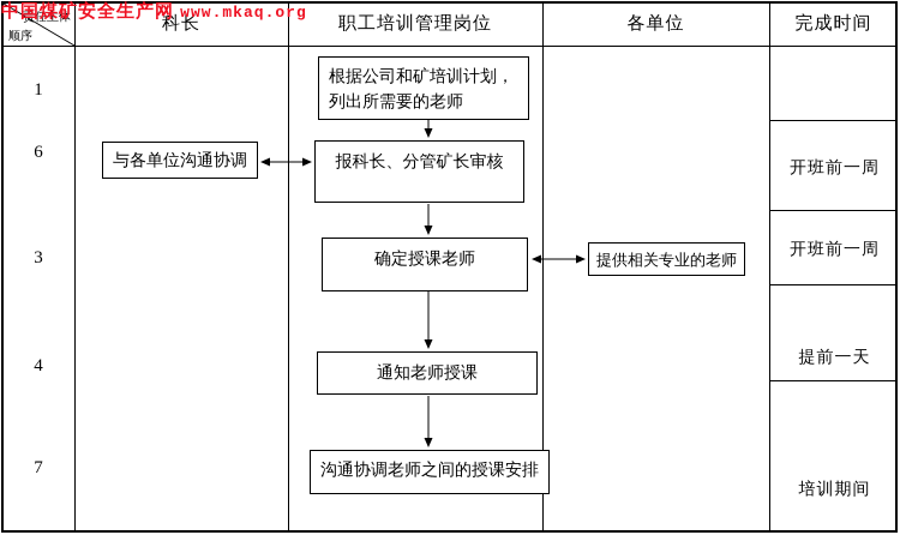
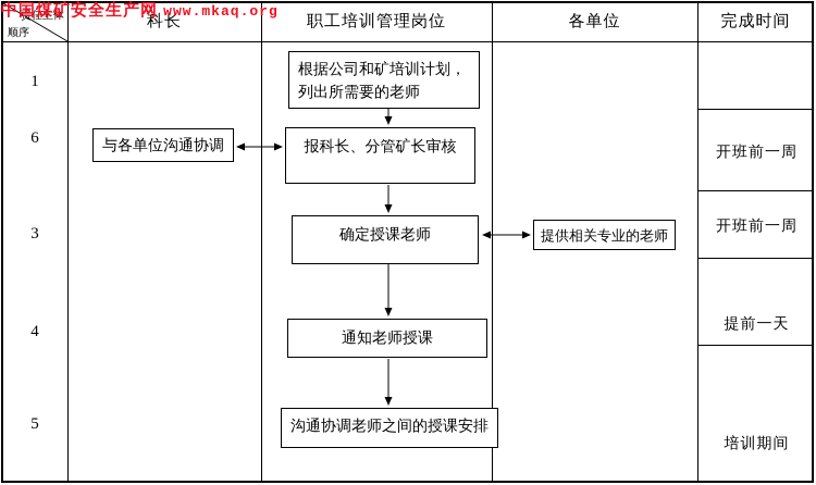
  责任主体
  顺序
  科长
  职工培训管理岗位
  各单位
  完成时间
  1
  6
  3
  4
- 7
+ 5
  开班前一周
  开班前一周
  提前一天
  培训期间
  根据公司和矿培训计划，列出所需要的老师
  与各单位沟通协调
  报科长、分管矿长审核
  确定授课老师
  提供相关专业的老师
  通知老师授课
  沟通协调老师之间的授课安排
  中国煤矿安全生产网 www.mkaq.org
